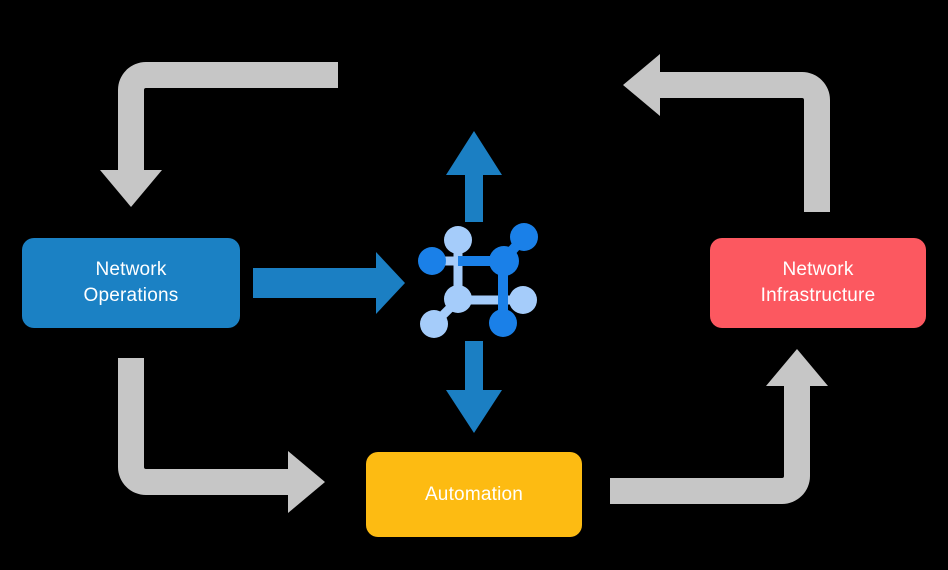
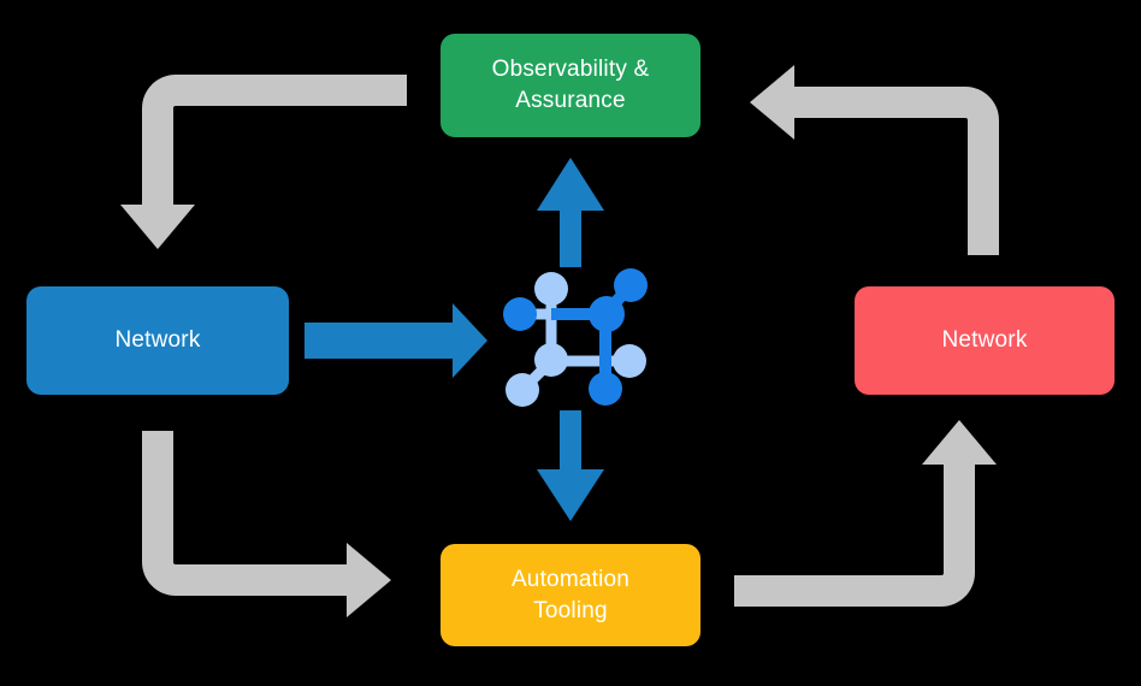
+ Observability &
+ Assurance
  Network
- Operations
  Network
- Infrastructure
  Automation
+ Tooling
